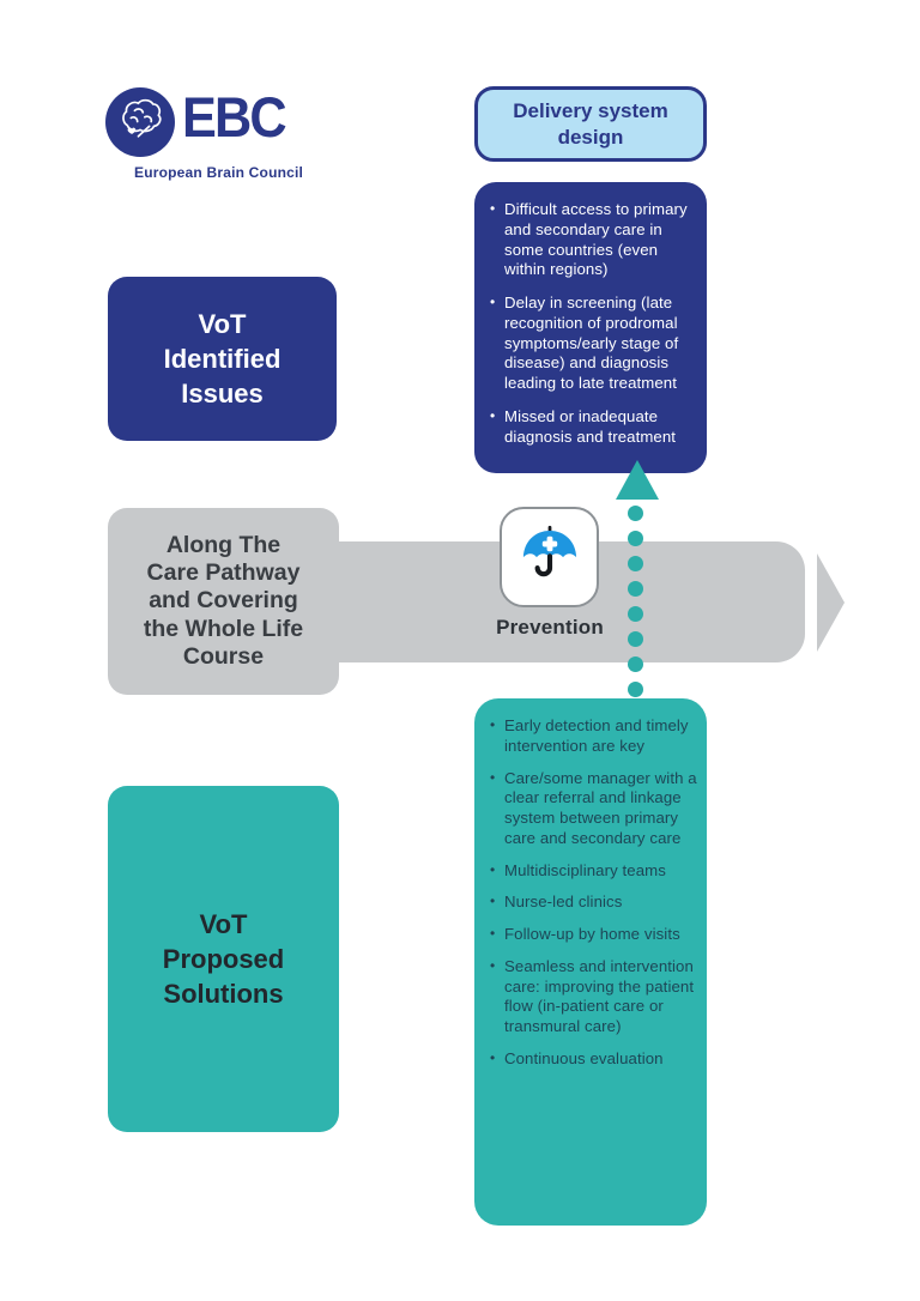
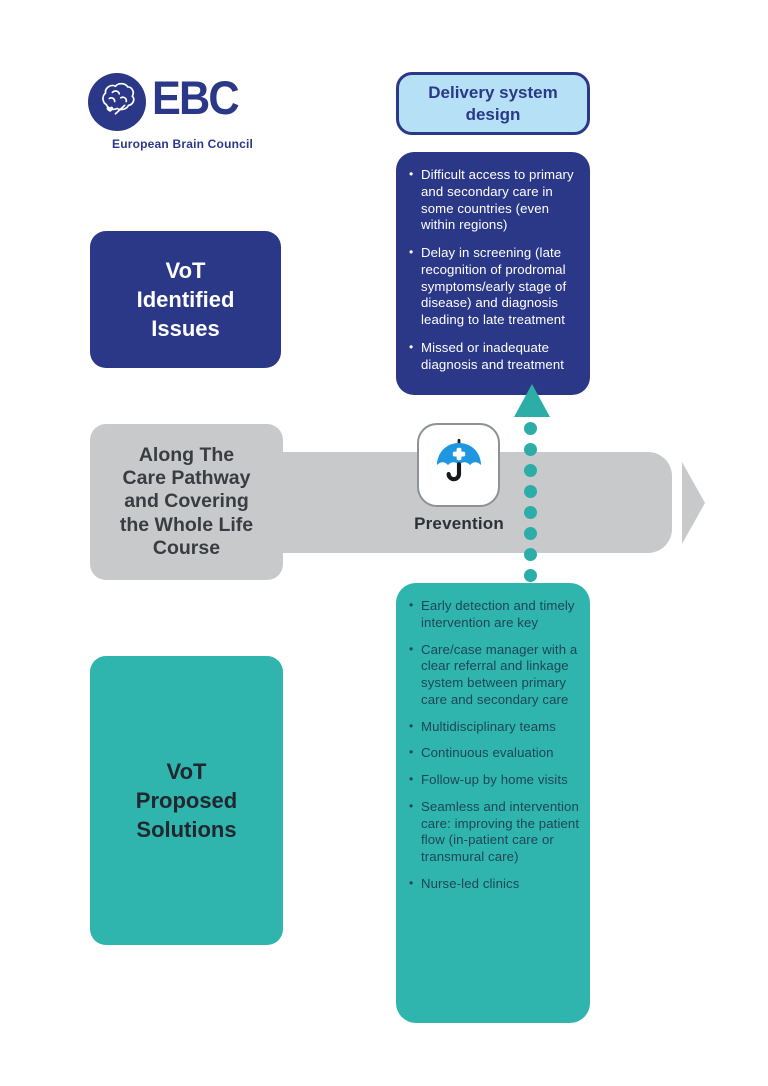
  EBC
  European Brain Council
  Delivery system design
  VoT
  Identified
  Issues
  Difficult access to primary and secondary care in some countries (even within regions)
  Delay in screening (late recognition of prodromal symptoms/early stage of disease) and diagnosis leading to late treatment
  Missed or inadequate diagnosis and treatment
  Along The
  Care Pathway
  and Covering
  the Whole Life
  Course
  Prevention
  Early detection and timely intervention are key
- Care/some manager with a clear referral and linkage system between primary care and secondary care
+ Care/case manager with a clear referral and linkage system between primary care and secondary care
  Multidisciplinary teams
- Nurse-led clinics
+ Continuous evaluation
  Follow-up by home visits
  Seamless and intervention care: improving the patient flow (in-patient care or transmural care)
- Continuous evaluation
+ Nurse-led clinics
  VoT
  Proposed
  Solutions
